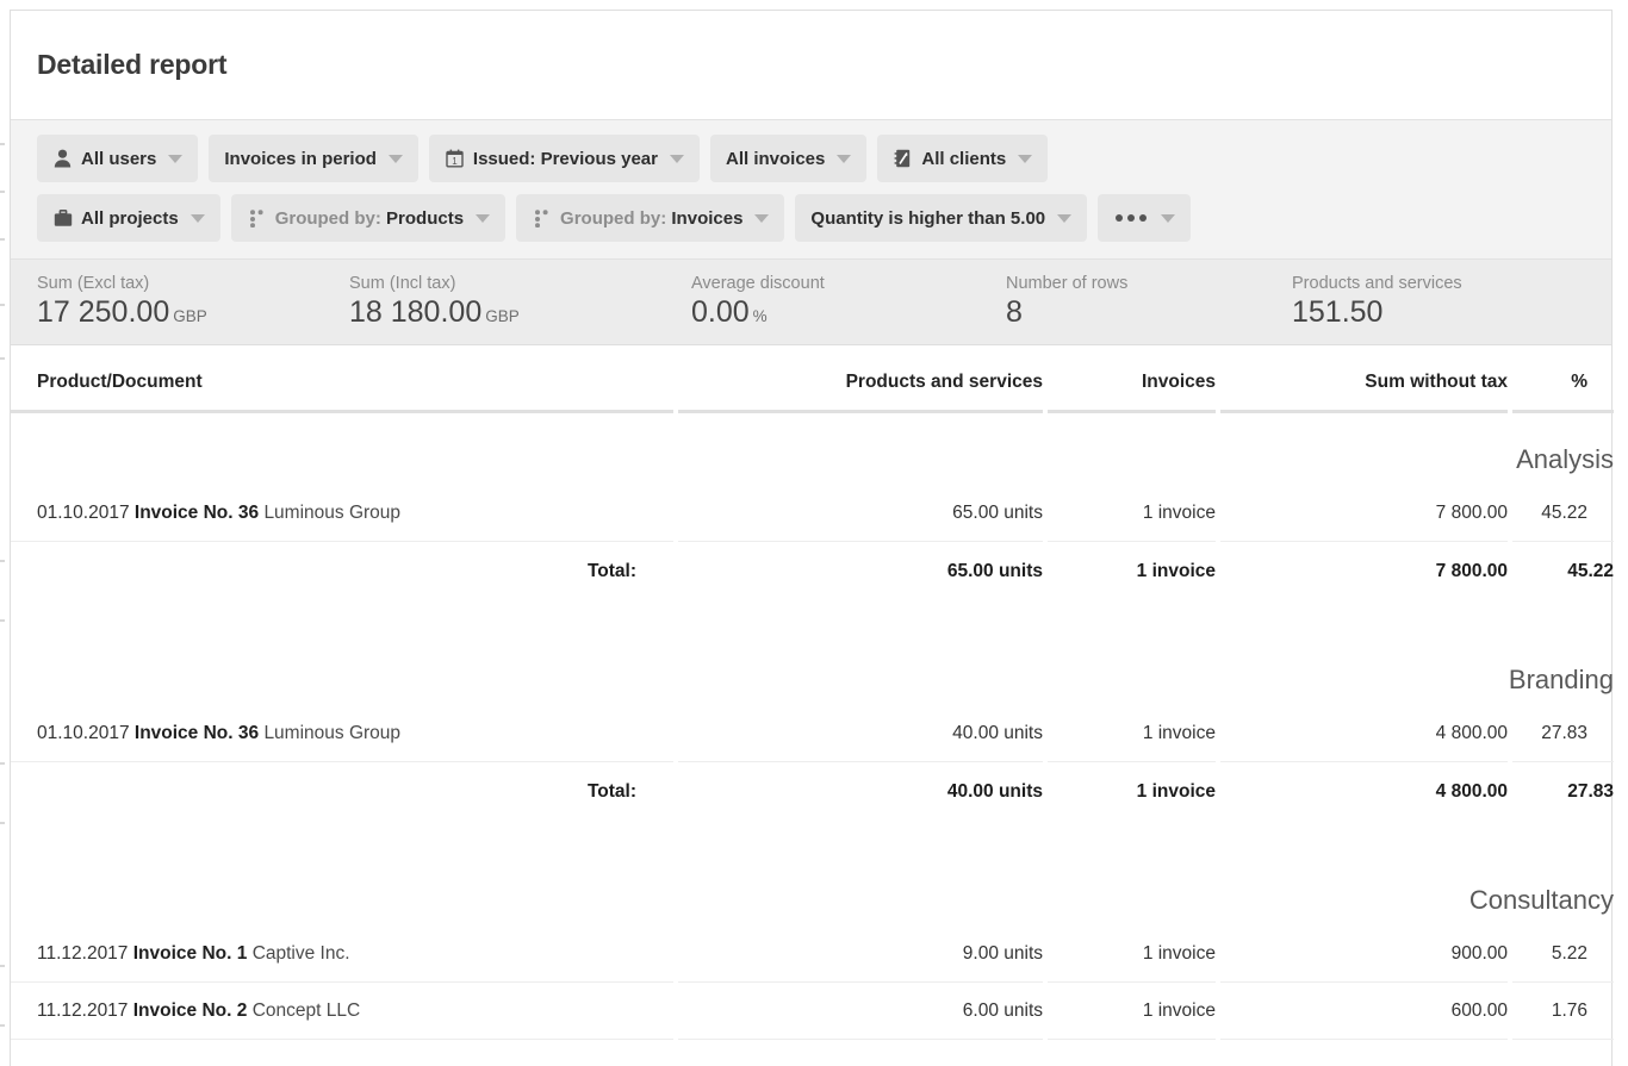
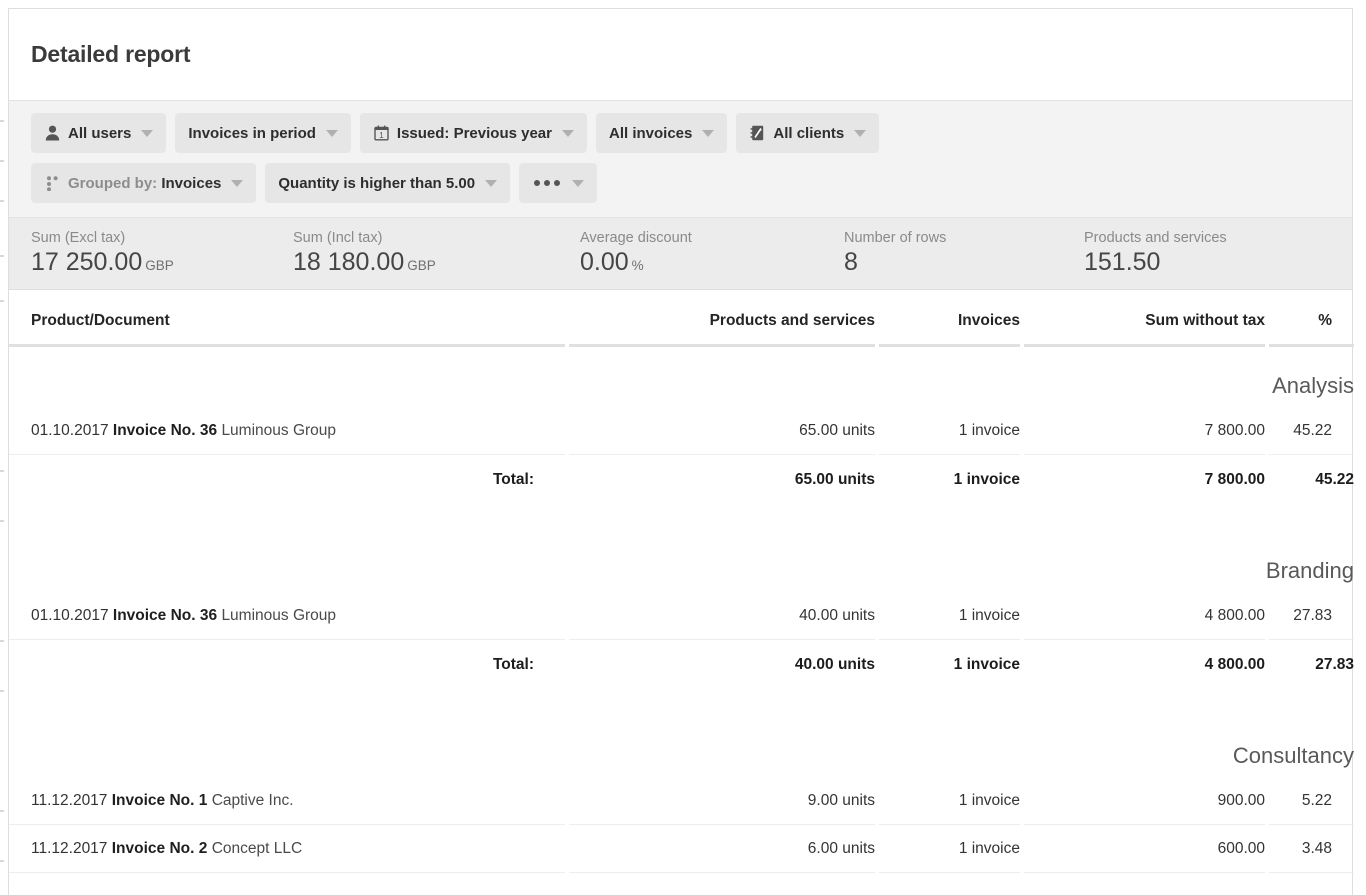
  Detailed report
  All users
  Invoices in period
  1
  Issued: Previous year
  All invoices
  All clients
- All projects
- Grouped by: Products
  Grouped by: Invoices
  Quantity is higher than 5.00
  Sum (Excl tax)
  17 250.00 GBP
  Sum (Incl tax)
  18 180.00 GBP
  Average discount
  0.00 %
  Number of rows
  8
  Products and services
  151.50
  Product/Document	Products and services	Invoices	Sum without tax	%
  Analysis
  01.10.2017 Invoice No. 36 Luminous Group	65.00 units	1 invoice	7 800.00	45.22
  Total:	65.00 units	1 invoice	7 800.00	45.22
  Branding
  01.10.2017 Invoice No. 36 Luminous Group	40.00 units	1 invoice	4 800.00	27.83
  Total:	40.00 units	1 invoice	4 800.00	27.83
  Consultancy
  11.12.2017 Invoice No. 1 Captive Inc.	9.00 units	1 invoice	900.00	5.22
- 11.12.2017 Invoice No. 2 Concept LLC	6.00 units	1 invoice	600.00	1.76
+ 11.12.2017 Invoice No. 2 Concept LLC	6.00 units	1 invoice	600.00	3.48
